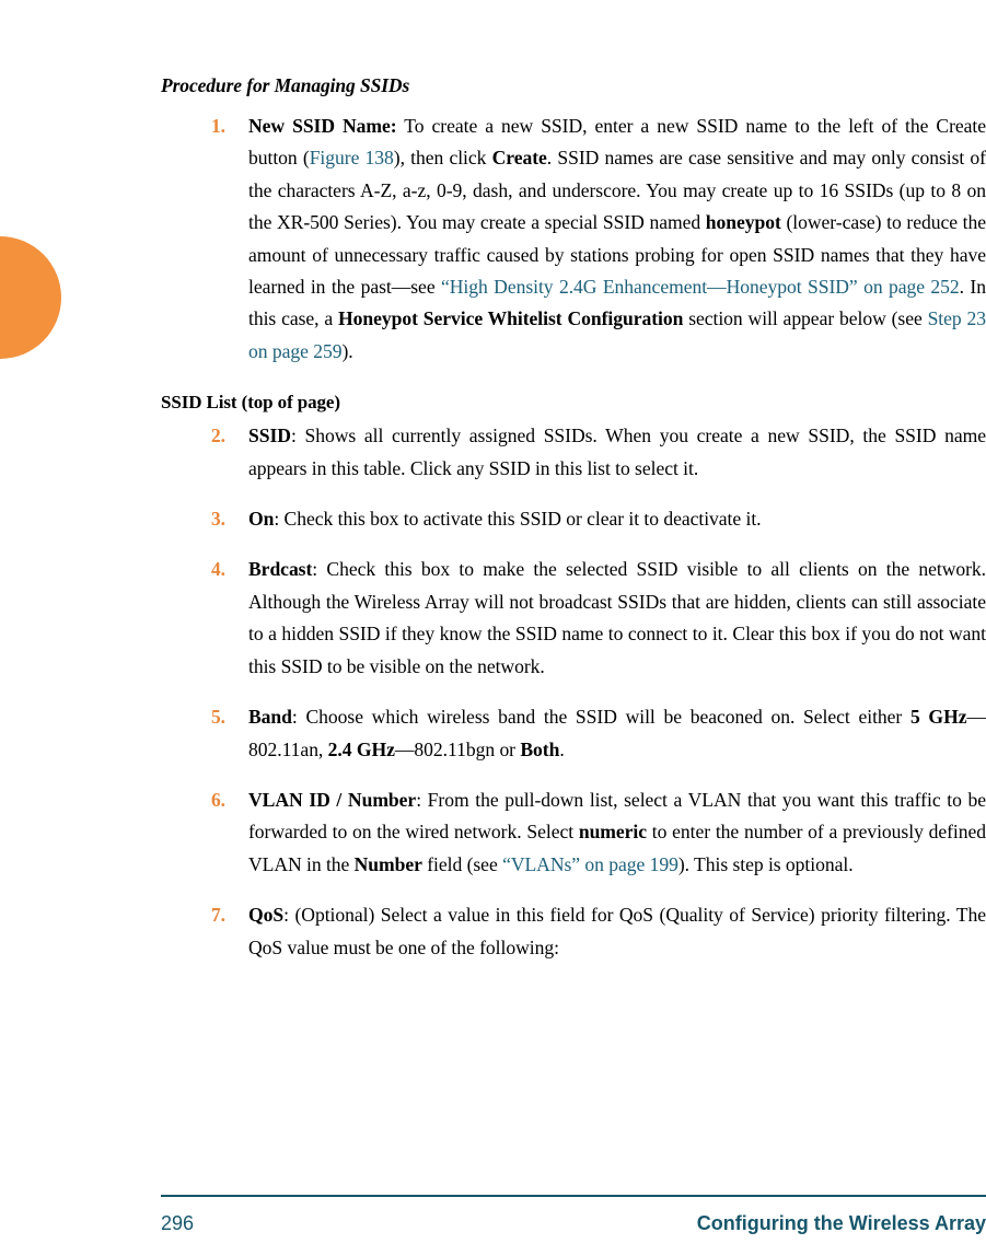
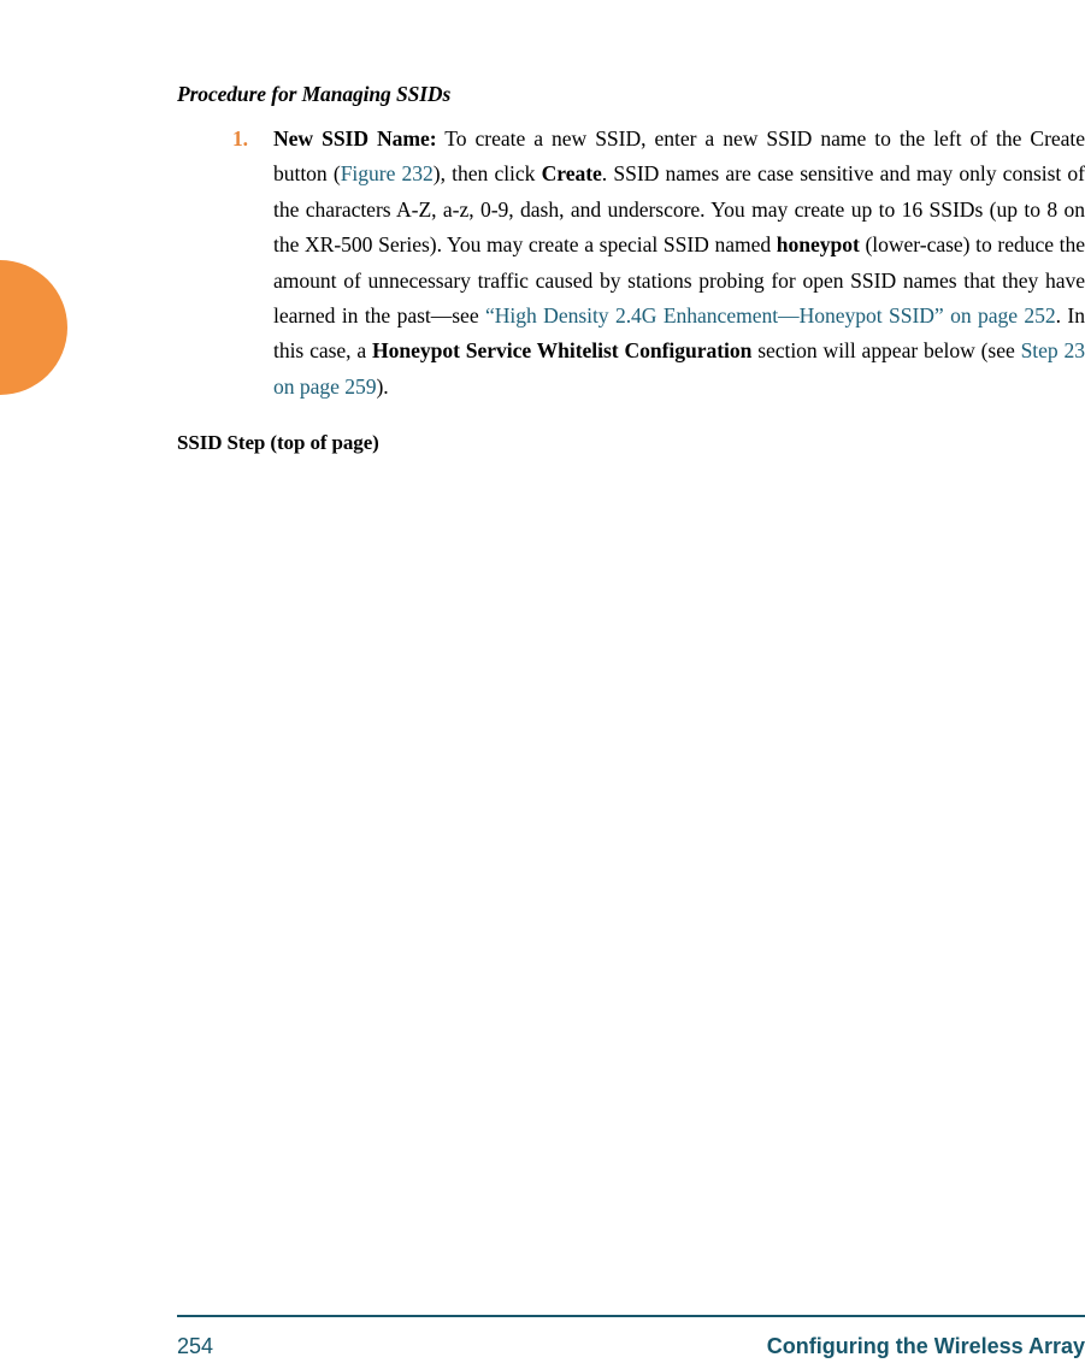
  Procedure for Managing SSIDs
  1.
- New SSID Name: To create a new SSID, enter a new SSID name to the left of the Create button (Figure 138), then click Create. SSID names are case sensitive and may only consist of the characters A-Z, a-z, 0-9, dash, and underscore. You may create up to 16 SSIDs (up to 8 on the XR-500 Series). You may create a special SSID named honeypot (lower-case) to reduce the amount of unnecessary traffic caused by stations probing for open SSID names that they have learned in the past—see “High Density 2.4G Enhancement—Honeypot SSID” on page 252. In this case, a Honeypot Service Whitelist Configuration section will appear below (see Step 23 on page 259).
+ New SSID Name: To create a new SSID, enter a new SSID name to the left of the Create button (Figure 232), then click Create. SSID names are case sensitive and may only consist of the characters A-Z, a-z, 0-9, dash, and underscore. You may create up to 16 SSIDs (up to 8 on the XR-500 Series). You may create a special SSID named honeypot (lower-case) to reduce the amount of unnecessary traffic caused by stations probing for open SSID names that they have learned in the past—see “High Density 2.4G Enhancement—Honeypot SSID” on page 252. In this case, a Honeypot Service Whitelist Configuration section will appear below (see Step 23 on page 259).
- SSID List (top of page)
+ SSID Step (top of page)
- 2.
- SSID: Shows all currently assigned SSIDs. When you create a new SSID, the SSID name appears in this table. Click any SSID in this list to select it.
- 3.
- On: Check this box to activate this SSID or clear it to deactivate it.
- 4.
- Brdcast: Check this box to make the selected SSID visible to all clients on the network. Although the Wireless Array will not broadcast SSIDs that are hidden, clients can still associate to a hidden SSID if they know the SSID name to connect to it. Clear this box if you do not want this SSID to be visible on the network.
- 5.
- Band: Choose which wireless band the SSID will be beaconed on. Select either 5 GHz—802.11an, 2.4 GHz—802.11bgn or Both.
- 6.
- VLAN ID / Number: From the pull-down list, select a VLAN that you want this traffic to be forwarded to on the wired network. Select numeric to enter the number of a previously defined VLAN in the Number field (see “VLANs” on page 199). This step is optional.
- 7.
- QoS: (Optional) Select a value in this field for QoS (Quality of Service) priority filtering. The QoS value must be one of the following:
- 296
+ 254
  Configuring the Wireless Array
